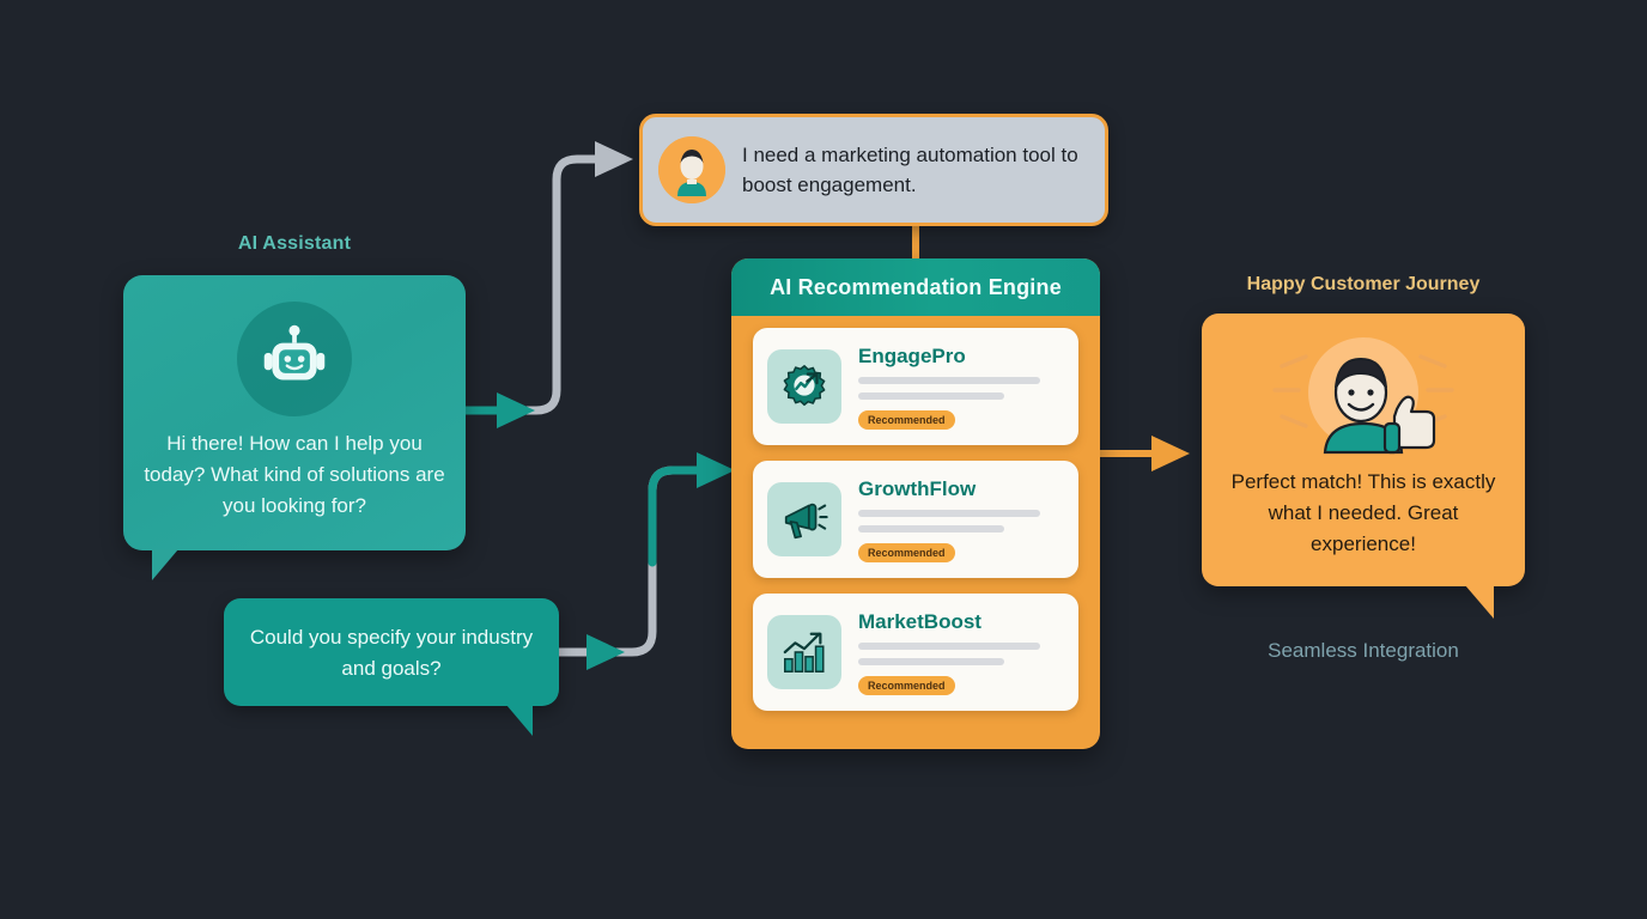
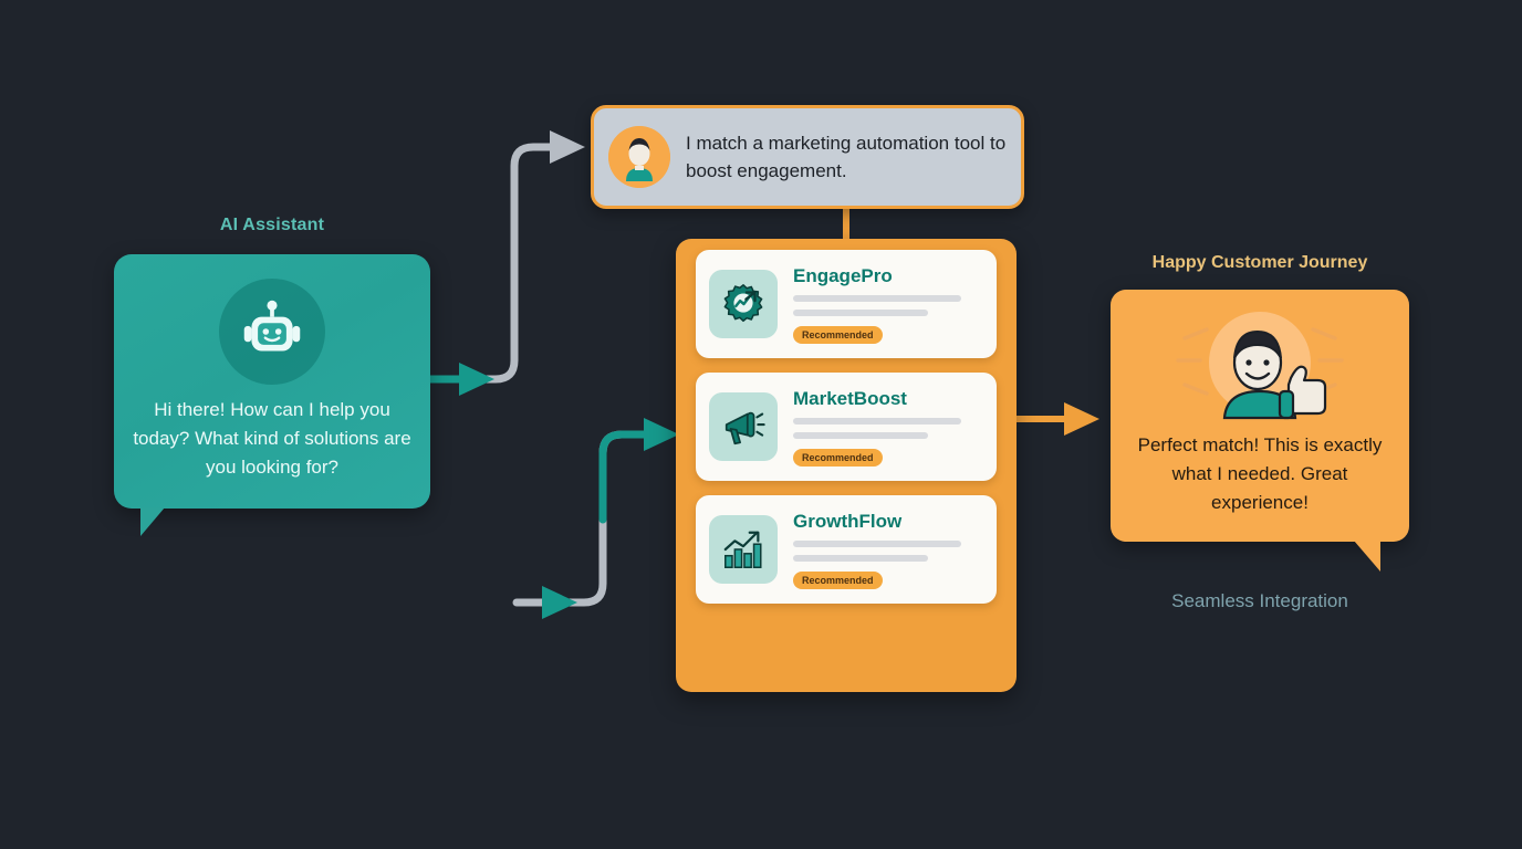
  AI Assistant
  Hi there! How can I help you today? What kind of solutions are you looking for?
- Could you specify your industry and goals?
- I need a marketing automation tool to boost engagement.
+ I match a marketing automation tool to boost engagement.
- AI Recommendation Engine
  EngagePro
  Recommended
- GrowthFlow
+ MarketBoost
  Recommended
- MarketBoost
+ GrowthFlow
  Recommended
  Happy Customer Journey
  Perfect match! This is exactly what I needed. Great experience!
  Seamless Integration
